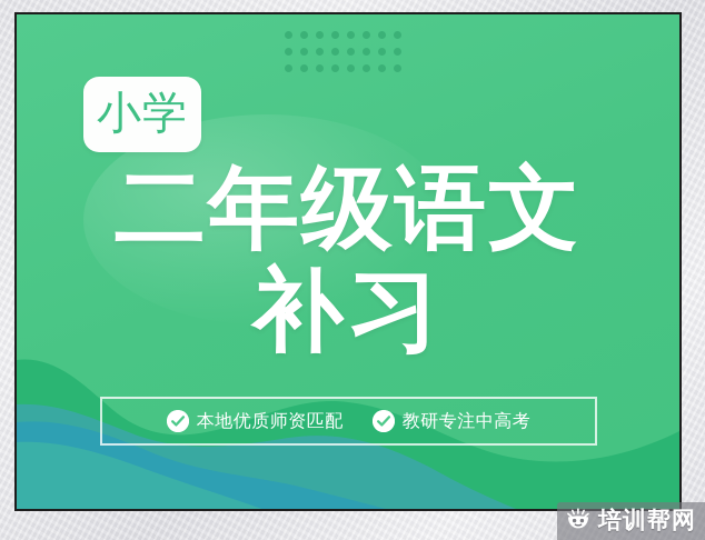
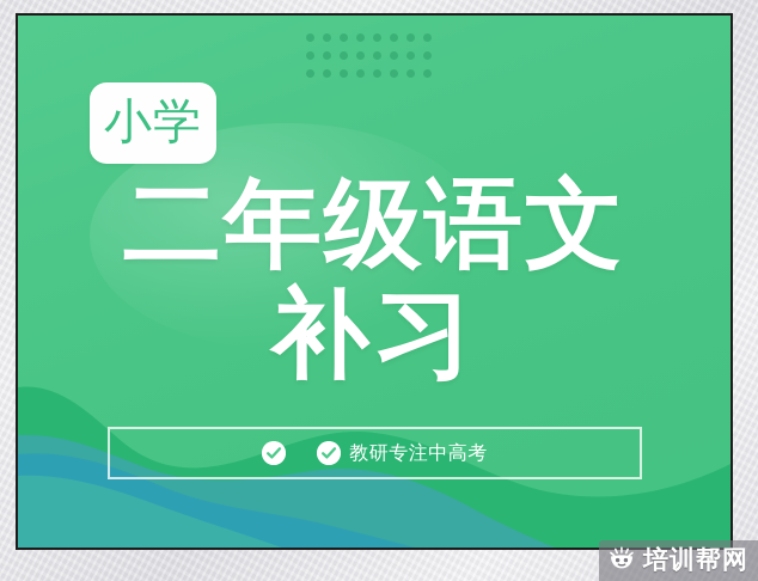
  小学
  二年级语文
  补习
- 本地优质师资匹配
  教研专注中高考
  培训帮网
